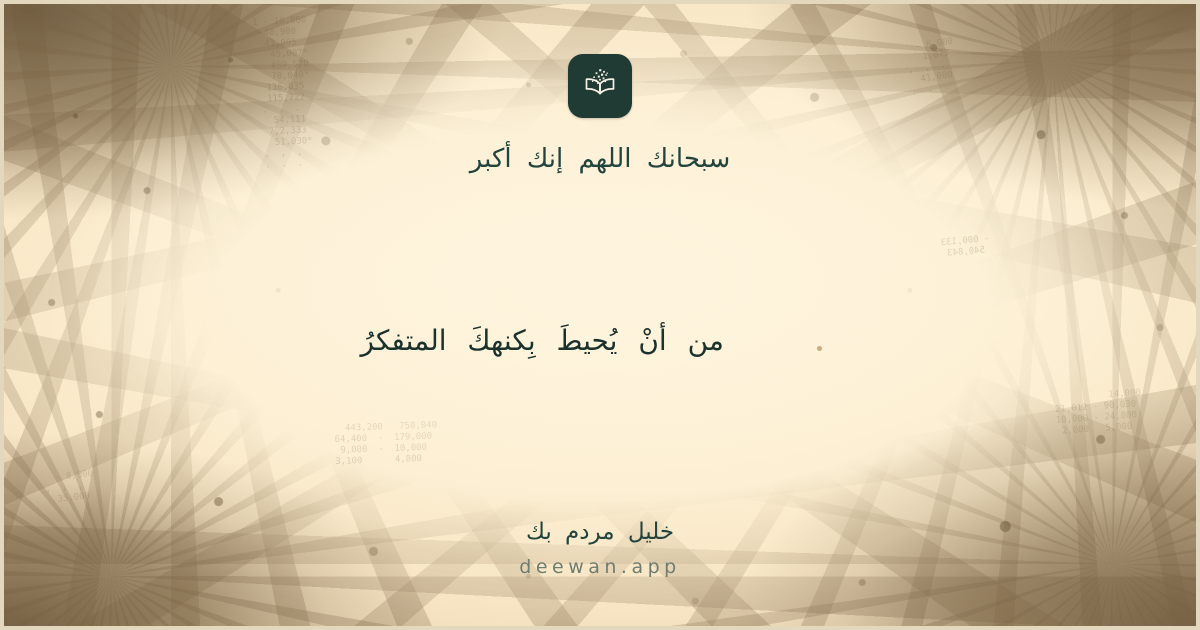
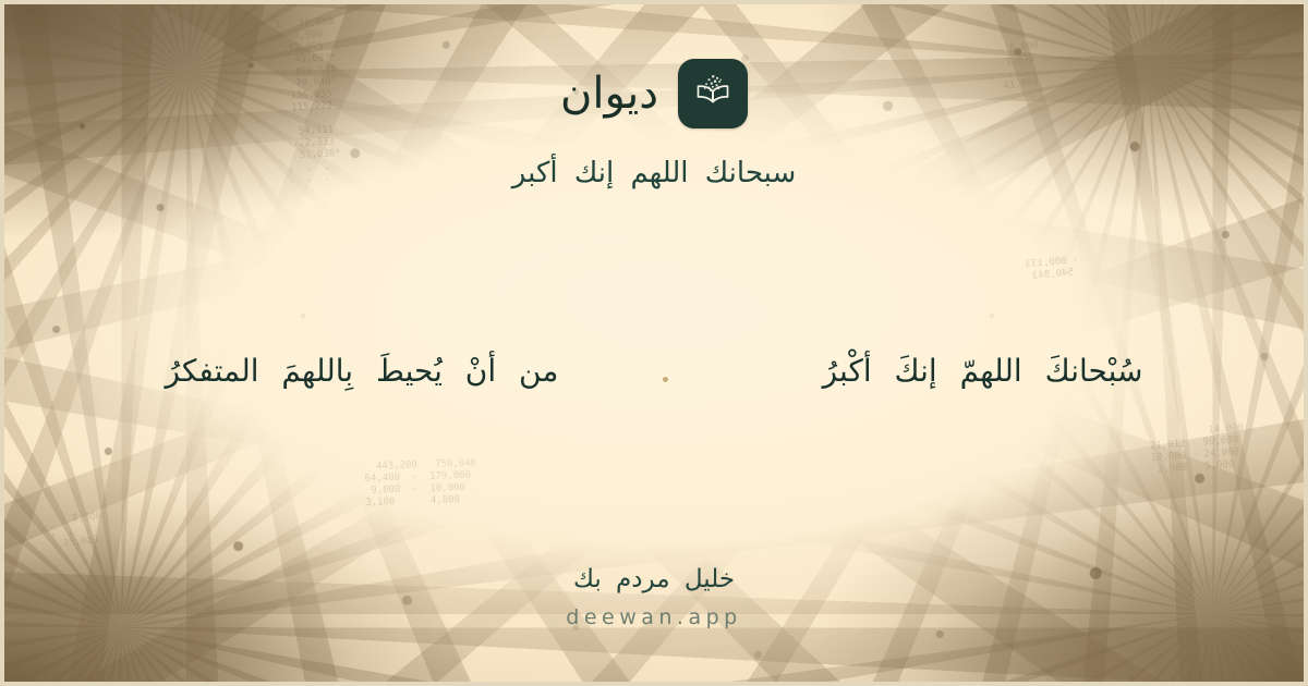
+ ديوان
  سبحانك اللهم إنك أكبر
+ سُبْحانكَ اللهمّ إنكَ أكْبرُ
- من أنْ يُحيطَ بِكنهكَ المتفكرُ
+ من أنْ يُحيطَ بِاللهمَ المتفكرُ
  خليل مردم بك
  deewan.app
